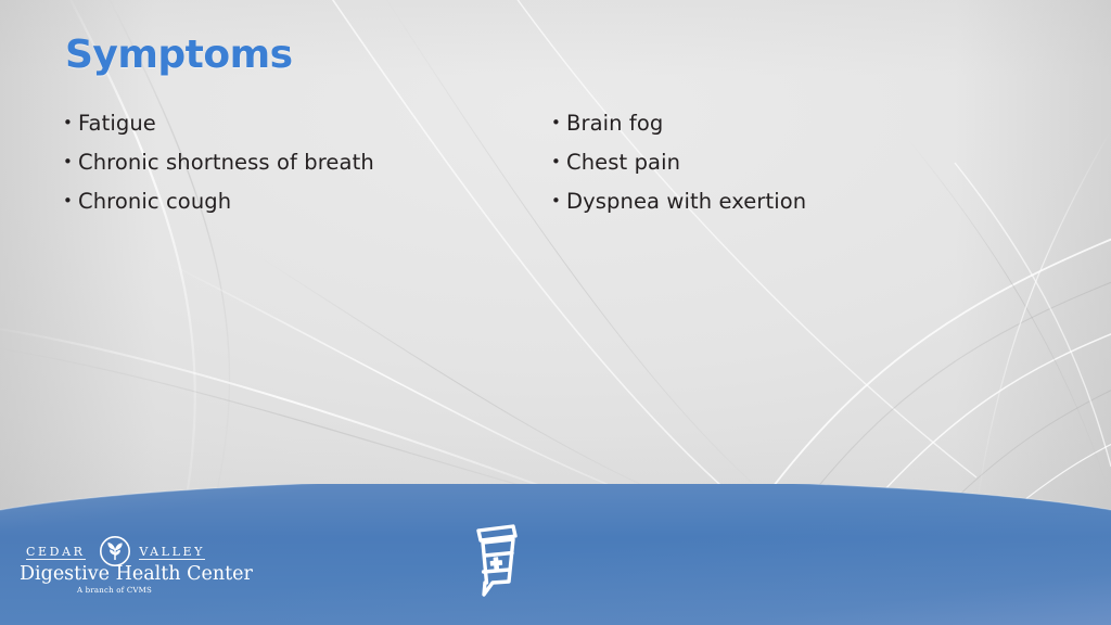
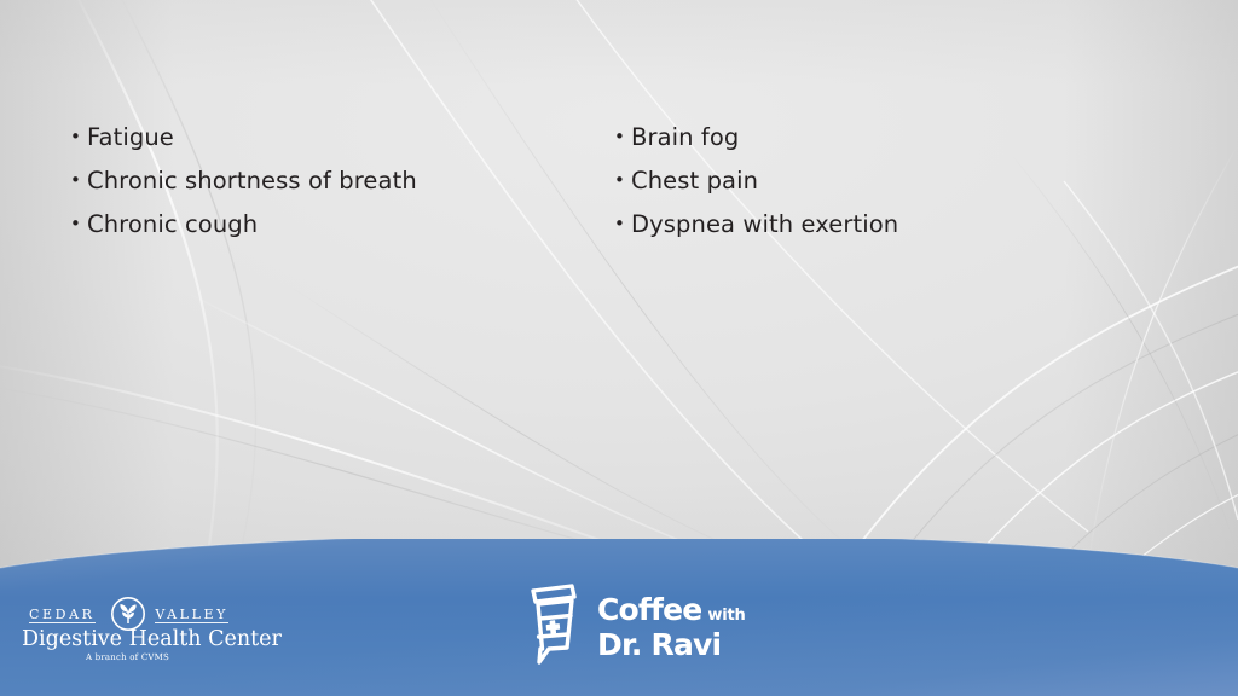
- Symptoms
  •
  Fatigue
  •
  Chronic shortness of breath
  •
  Chronic cough
  •
  Brain fog
  •
  Chest pain
  •
  Dyspnea with exertion
  CEDAR
  VALLEY
  Digestive Health Center
  A branch of CVMS
+ Coffee
+ with
+ Dr. Ravi
